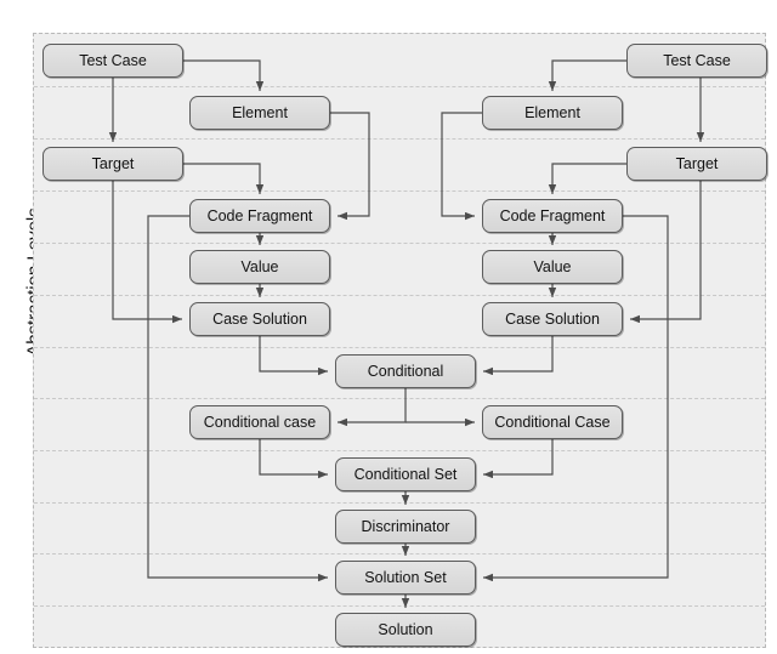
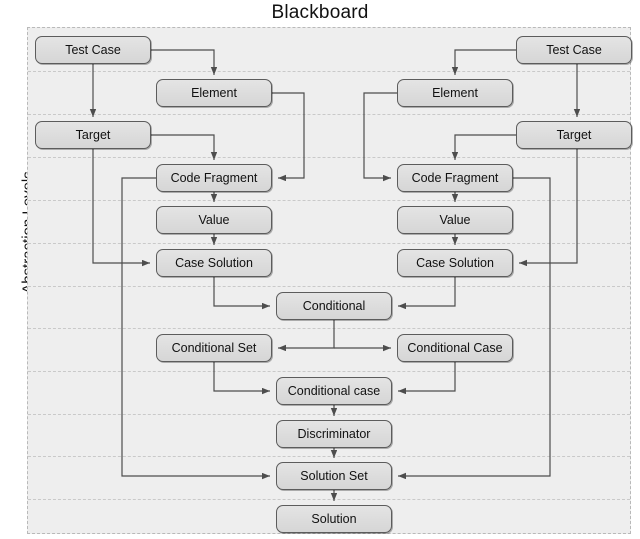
+ Blackboard
  Test Case
  Element
  Target
  Code Fragment
  Value
  Case Solution
  Test Case
  Element
  Target
  Code Fragment
  Value
  Case Solution
  Conditional
- Conditional case
+ Conditional Set
  Conditional Case
- Conditional Set
+ Conditional case
  Discriminator
  Solution Set
  Solution
